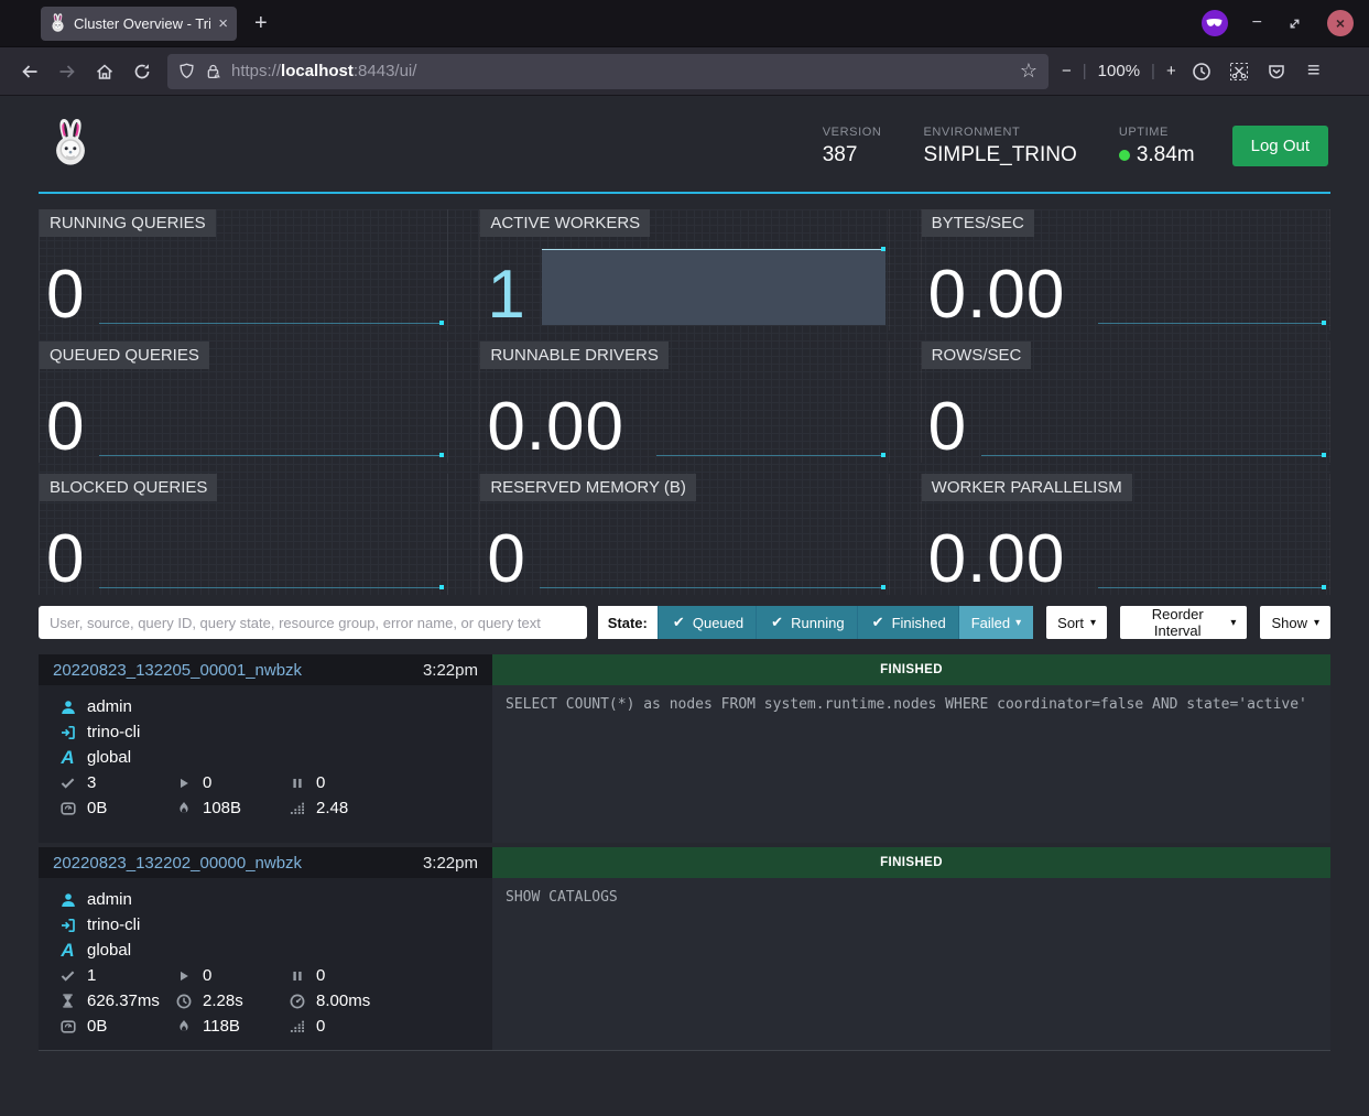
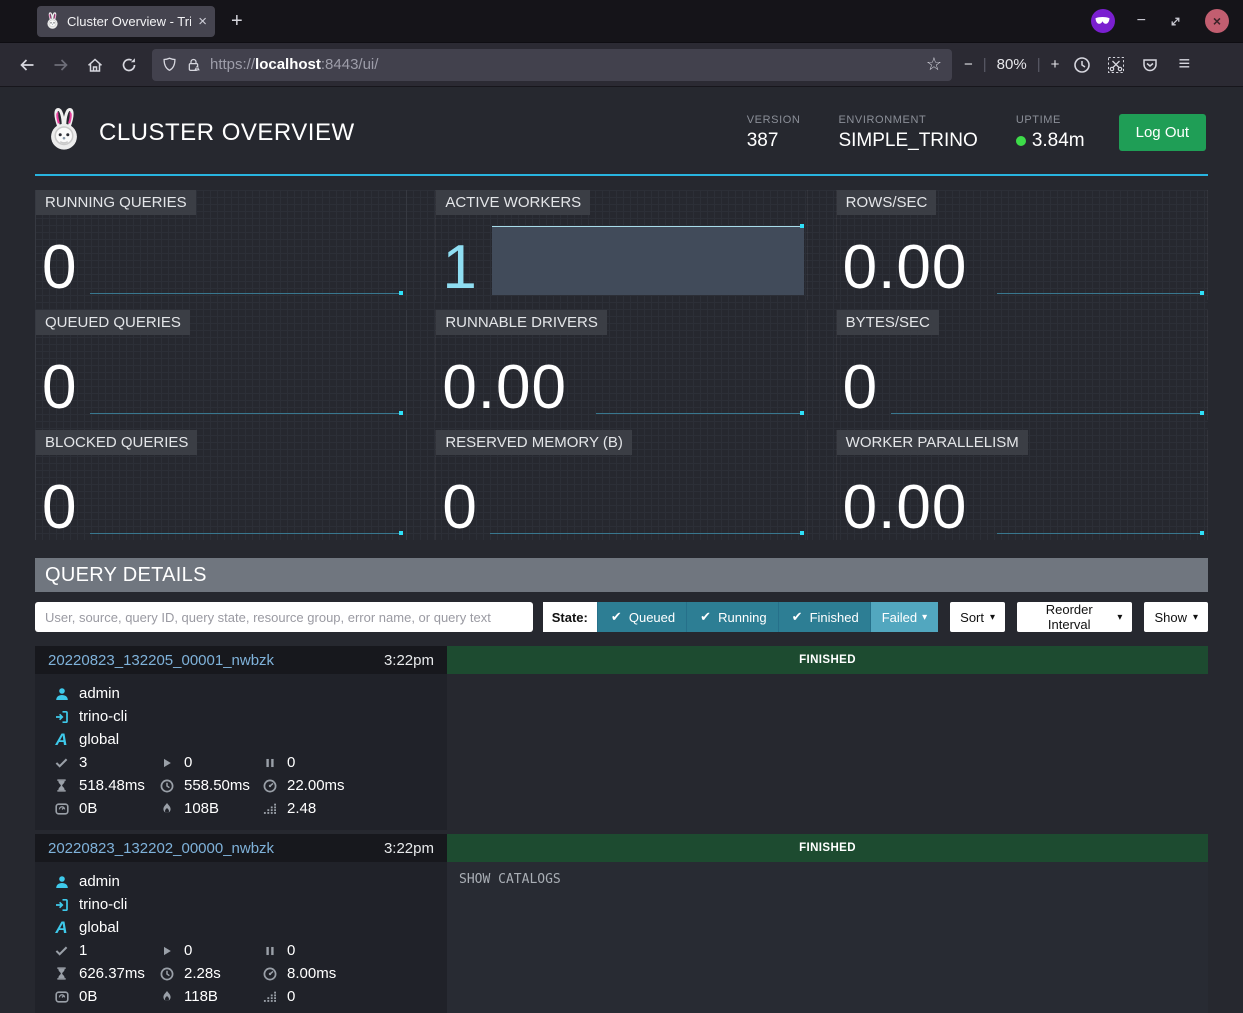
  Cluster Overview - Tri
  ×
  +
  −
  ×
  https://localhost:8443/ui/
  ☆
  −
  |
- 100%
+ 80%
  |
  +
  ≡
+ CLUSTER OVERVIEW
  VERSION
  387
  ENVIRONMENT
  SIMPLE_TRINO
  UPTIME
  3.84m
  Log Out
  RUNNING QUERIES
  0
  ACTIVE WORKERS
  1
- BYTES/SEC
+ ROWS/SEC
  0.00
  QUEUED QUERIES
  0
  RUNNABLE DRIVERS
  0.00
- ROWS/SEC
+ BYTES/SEC
  0
  BLOCKED QUERIES
  0
  RESERVED MEMORY (B)
  0
  WORKER PARALLELISM
  0.00
+ QUERY DETAILS
  User, source, query ID, query state, resource group, error name, or query text
  State:
  ✔
  Queued
  ✔
  Running
  ✔
  Finished
  Failed
  ▾
  Sort
  ▾
  Reorder Interval
  ▾
  Show
  ▾
  20220823_132205_00001_nwbzk
  3:22pm
  FINISHED
  admin
  trino-cli
  A
  global
  3
  0
  0
+ 518.48ms
+ 558.50ms
+ 22.00ms
  0B
  108B
  2.48
- SELECT COUNT(*) as nodes FROM system.runtime.nodes WHERE coordinator=false AND state='active'
  20220823_132202_00000_nwbzk
  3:22pm
  FINISHED
  admin
  trino-cli
  A
  global
  1
  0
  0
  626.37ms
  2.28s
  8.00ms
  0B
  118B
  0
  SHOW CATALOGS
